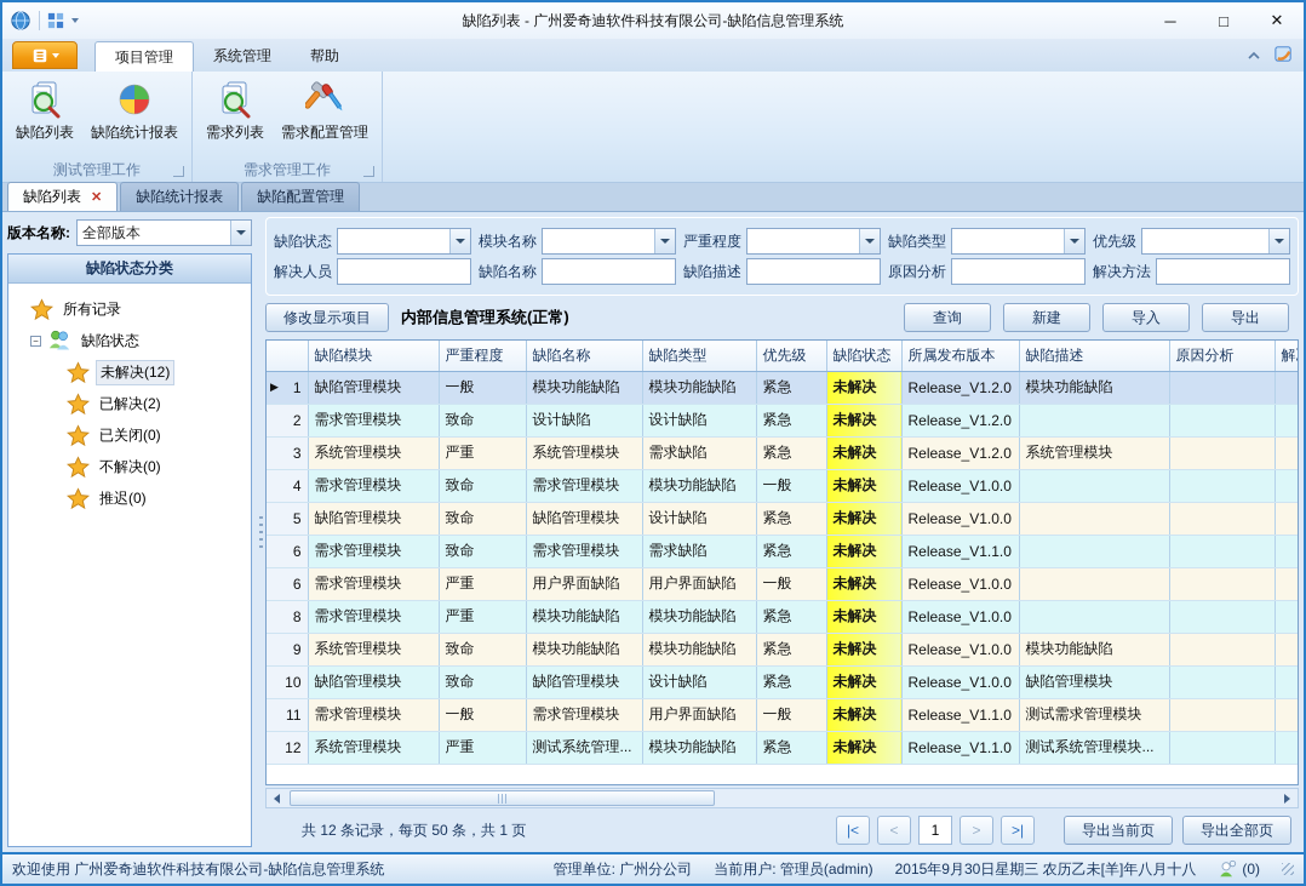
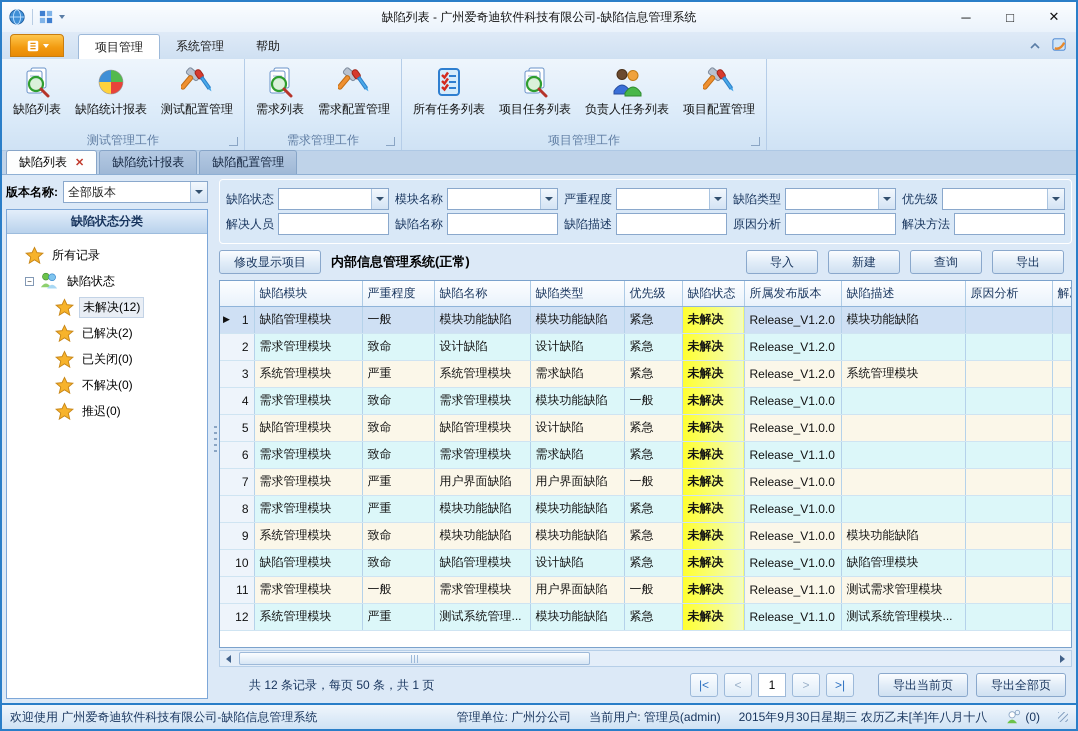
  缺陷列表 - 广州爱奇迪软件科技有限公司-缺陷信息管理系统
  ─
  □
  ✕
  项目管理
  系统管理
  帮助
  缺陷列表
  缺陷统计报表
+ 测试配置管理
  测试管理工作
  需求列表
  需求配置管理
  需求管理工作
+ 所有任务列表
+ 项目任务列表
+ 负责人任务列表
+ 项目配置管理
+ 项目管理工作
  缺陷列表
  ✕
  缺陷统计报表
  缺陷配置管理
  版本名称:
  全部版本
  缺陷状态分类
  所有记录
  −
  缺陷状态
  未解决(12)
  已解决(2)
  已关闭(0)
  不解决(0)
  推迟(0)
  缺陷状态
  模块名称
  严重程度
  缺陷类型
  优先级
  解决人员
  缺陷名称
  缺陷描述
  原因分析
  解决方法
  修改显示项目
  内部信息管理系统(正常)
- 查询
+ 导入
  新建
- 导入
+ 查询
  导出
  	缺陷模块	严重程度	缺陷名称	缺陷类型	优先级	缺陷状态	所属发布版本	缺陷描述	原因分析	解
  ▶ 1	缺陷管理模块	一般	模块功能缺陷	模块功能缺陷	紧急	未解决	Release_V1.2.0	模块功能缺陷
  2	需求管理模块	致命	设计缺陷	设计缺陷	紧急	未解决	Release_V1.2.0
  3	系统管理模块	严重	系统管理模块	需求缺陷	紧急	未解决	Release_V1.2.0	系统管理模块
  4	需求管理模块	致命	需求管理模块	模块功能缺陷	一般	未解决	Release_V1.0.0
  5	缺陷管理模块	致命	缺陷管理模块	设计缺陷	紧急	未解决	Release_V1.0.0
  6	需求管理模块	致命	需求管理模块	需求缺陷	紧急	未解决	Release_V1.1.0
- 6	需求管理模块	严重	用户界面缺陷	用户界面缺陷	一般	未解决	Release_V1.0.0
+ 7	需求管理模块	严重	用户界面缺陷	用户界面缺陷	一般	未解决	Release_V1.0.0
  8	需求管理模块	严重	模块功能缺陷	模块功能缺陷	紧急	未解决	Release_V1.0.0
  9	系统管理模块	致命	模块功能缺陷	模块功能缺陷	紧急	未解决	Release_V1.0.0	模块功能缺陷
  10	缺陷管理模块	致命	缺陷管理模块	设计缺陷	紧急	未解决	Release_V1.0.0	缺陷管理模块
  11	需求管理模块	一般	需求管理模块	用户界面缺陷	一般	未解决	Release_V1.1.0	测试需求管理模块
  12	系统管理模块	严重	测试系统管理...	模块功能缺陷	紧急	未解决	Release_V1.1.0	测试系统管理模块...
  共 12 条记录，每页 50 条，共 1 页
  |<
  <
  1
  >
  >|
  导出当前页
  导出全部页
  欢迎使用 广州爱奇迪软件科技有限公司-缺陷信息管理系统
  管理单位: 广州分公司
  当前用户: 管理员(admin)
  2015年9月30日星期三 农历乙未[羊]年八月十八
  (0)
